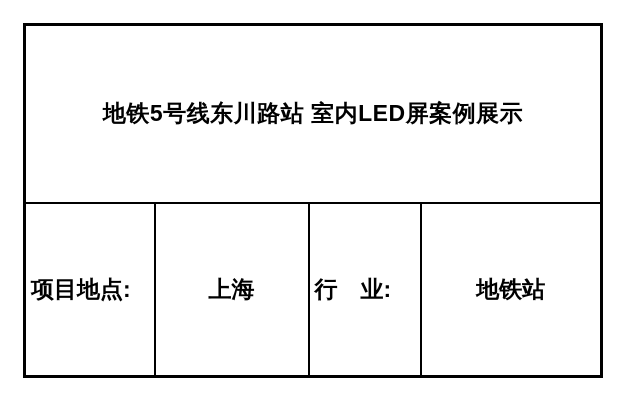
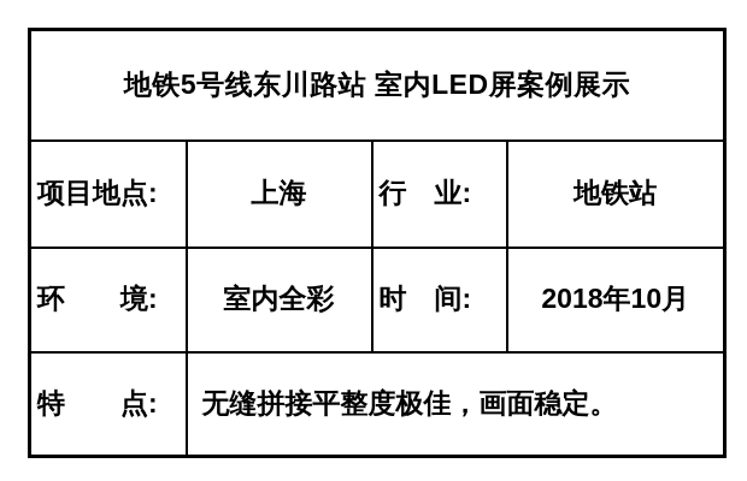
  地铁5号线东川路站 室内LED屏案例展示
  项目地点:	上海	行 业:	地铁站
+ 环 境:	室内全彩	时 间:	2018年10月
+ 特 点:	无缝拼接平整度极佳，画面稳定。
